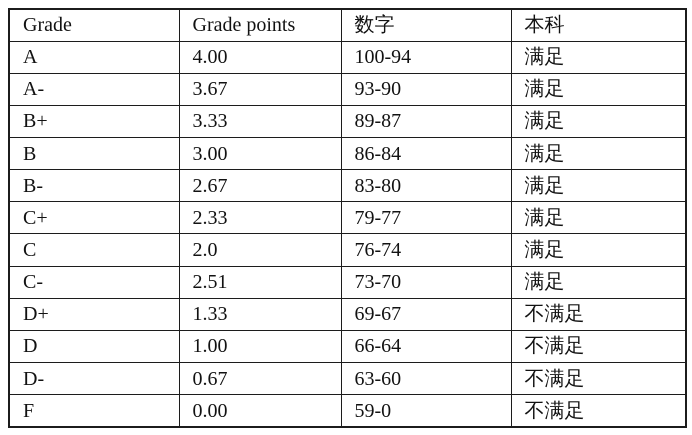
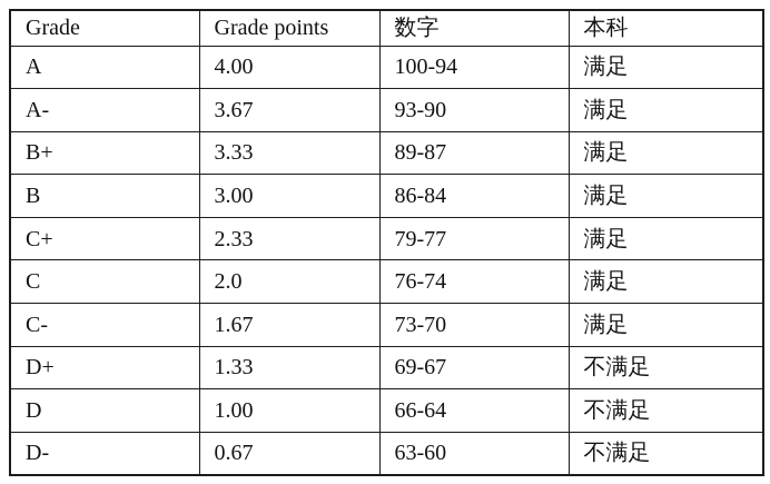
  Grade	Grade points	数字	本科
  A	4.00	100-94	满足
  A-	3.67	93-90	满足
  B+	3.33	89-87	满足
  B	3.00	86-84	满足
- B-	2.67	83-80	满足
  C+	2.33	79-77	满足
  C	2.0	76-74	满足
- C-	2.51	73-70	满足
+ C-	1.67	73-70	满足
  D+	1.33	69-67	不满足
  D	1.00	66-64	不满足
  D-	0.67	63-60	不满足
- F	0.00	59-0	不满足
